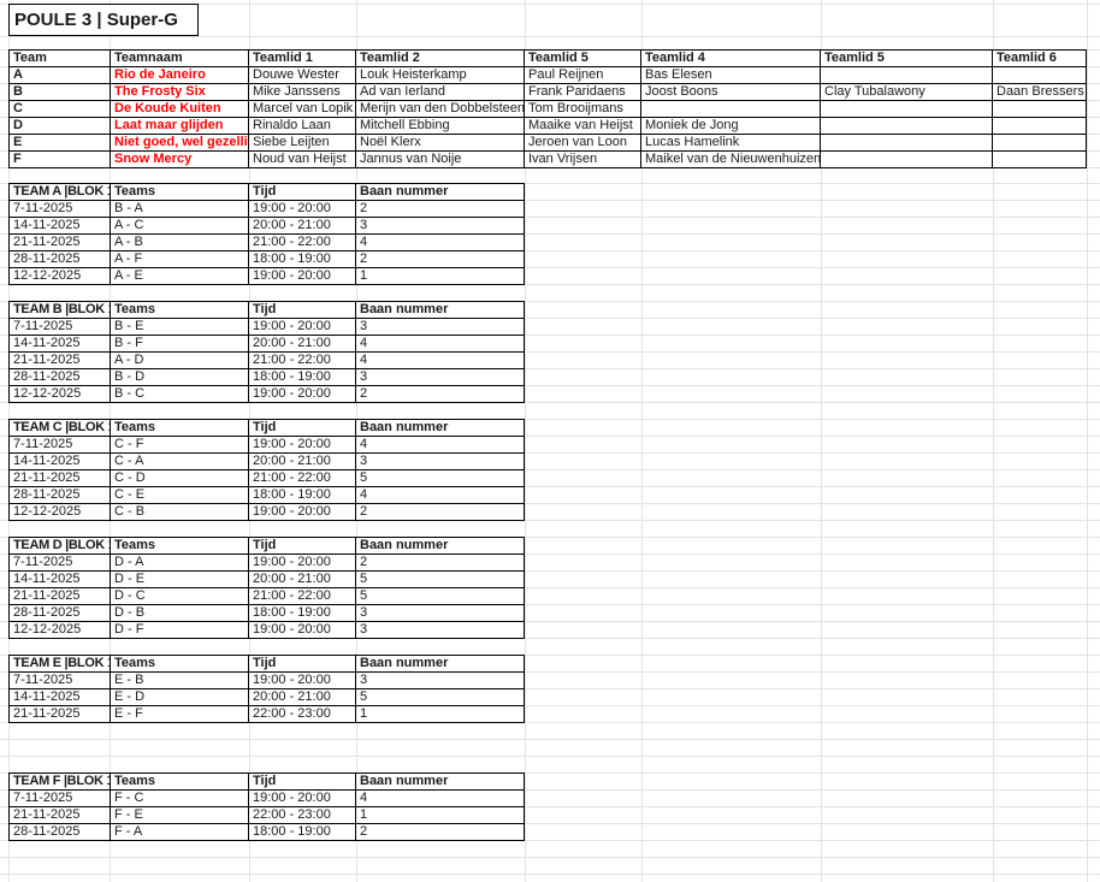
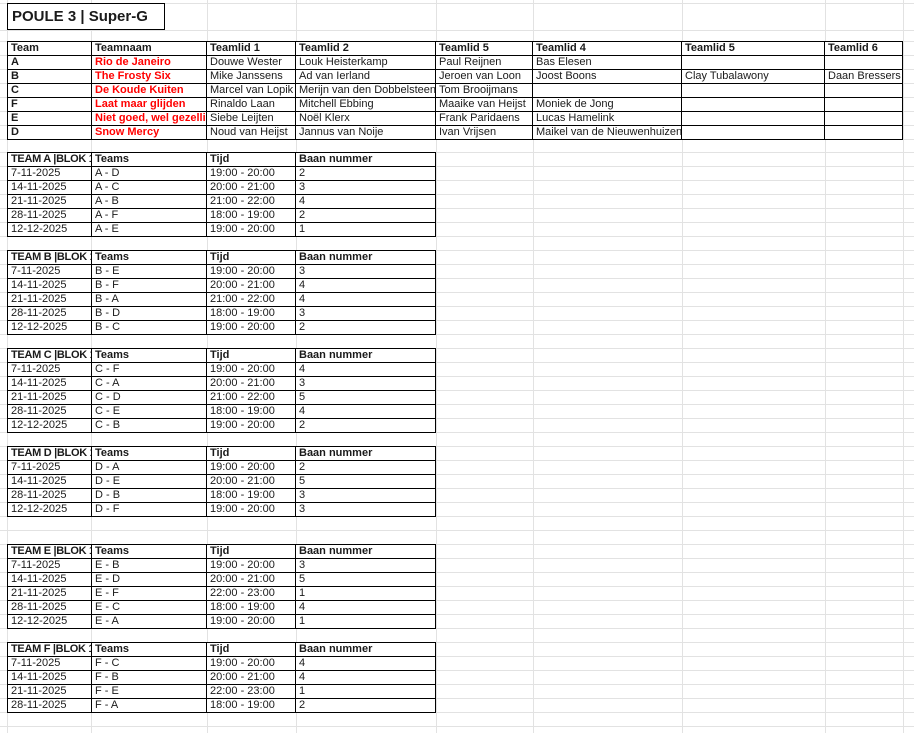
  POULE 3 | Super-G
  Team	Teamnaam	Teamlid 1	Teamlid 2	Teamlid 5	Teamlid 4	Teamlid 5	Teamlid 6
  A	Rio de Janeiro	Douwe Wester	Louk Heisterkamp	Paul Reijnen	Bas Elesen
- B	The Frosty Six	Mike Janssens	Ad van Ierland	Frank Paridaens	Joost Boons	Clay Tubalawony	Daan Bressers
+ B	The Frosty Six	Mike Janssens	Ad van Ierland	Jeroen van Loon	Joost Boons	Clay Tubalawony	Daan Bressers
  C	De Koude Kuiten	Marcel van Lopik	Merijn van den Dobbelsteen	Tom Brooijmans
- D	Laat maar glijden	Rinaldo Laan	Mitchell Ebbing	Maaike van Heijst	Moniek de Jong
+ F	Laat maar glijden	Rinaldo Laan	Mitchell Ebbing	Maaike van Heijst	Moniek de Jong
- E	Niet goed, wel gezelli	Siebe Leijten	Noël Klerx	Jeroen van Loon	Lucas Hamelink
+ E	Niet goed, wel gezelli	Siebe Leijten	Noël Klerx	Frank Paridaens	Lucas Hamelink
- F	Snow Mercy	Noud van Heijst	Jannus van Noije	Ivan Vrijsen	Maikel van de Nieuwenhuizen
+ D	Snow Mercy	Noud van Heijst	Jannus van Noije	Ivan Vrijsen	Maikel van de Nieuwenhuizen
  TEAM A |BLOK	Teams	Tijd	Baan nummer
- 7-11-2025	B - A	19:00 - 20:00	2
+ 7-11-2025	A - D	19:00 - 20:00	2
  14-11-2025	A - C	20:00 - 21:00	3
  21-11-2025	A - B	21:00 - 22:00	4
  28-11-2025	A - F	18:00 - 19:00	2
  12-12-2025	A - E	19:00 - 20:00	1
  TEAM B |BLOK	Teams	Tijd	Baan nummer
  7-11-2025	B - E	19:00 - 20:00	3
  14-11-2025	B - F	20:00 - 21:00	4
- 21-11-2025	A - D	21:00 - 22:00	4
+ 21-11-2025	B - A	21:00 - 22:00	4
  28-11-2025	B - D	18:00 - 19:00	3
  12-12-2025	B - C	19:00 - 20:00	2
  TEAM C |BLOK	Teams	Tijd	Baan nummer
  7-11-2025	C - F	19:00 - 20:00	4
  14-11-2025	C - A	20:00 - 21:00	3
  21-11-2025	C - D	21:00 - 22:00	5
  28-11-2025	C - E	18:00 - 19:00	4
  12-12-2025	C - B	19:00 - 20:00	2
  TEAM D |BLOK	Teams	Tijd	Baan nummer
  7-11-2025	D - A	19:00 - 20:00	2
  14-11-2025	D - E	20:00 - 21:00	5
- 21-11-2025	D - C	21:00 - 22:00	5
  28-11-2025	D - B	18:00 - 19:00	3
  12-12-2025	D - F	19:00 - 20:00	3
  TEAM E |BLOK	Teams	Tijd	Baan nummer
  7-11-2025	E - B	19:00 - 20:00	3
  14-11-2025	E - D	20:00 - 21:00	5
  21-11-2025	E - F	22:00 - 23:00	1
+ 28-11-2025	E - C	18:00 - 19:00	4
+ 12-12-2025	E - A	19:00 - 20:00	1
  TEAM F |BLOK 1	Teams	Tijd	Baan nummer
  7-11-2025	F - C	19:00 - 20:00	4
+ 14-11-2025	F - B	20:00 - 21:00	4
  21-11-2025	F - E	22:00 - 23:00	1
  28-11-2025	F - A	18:00 - 19:00	2
